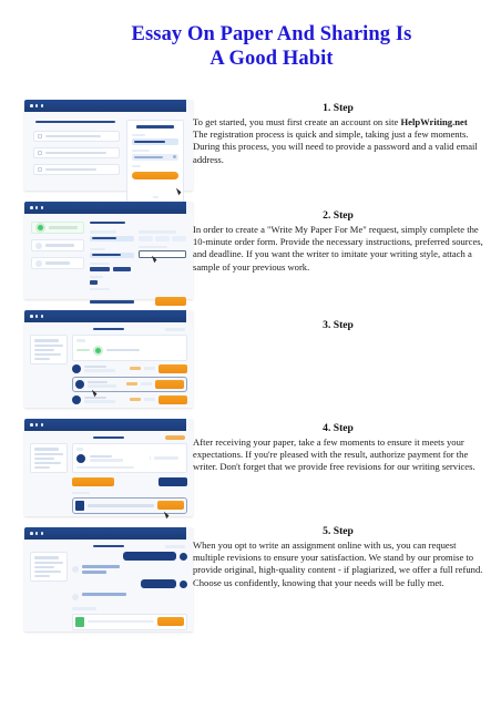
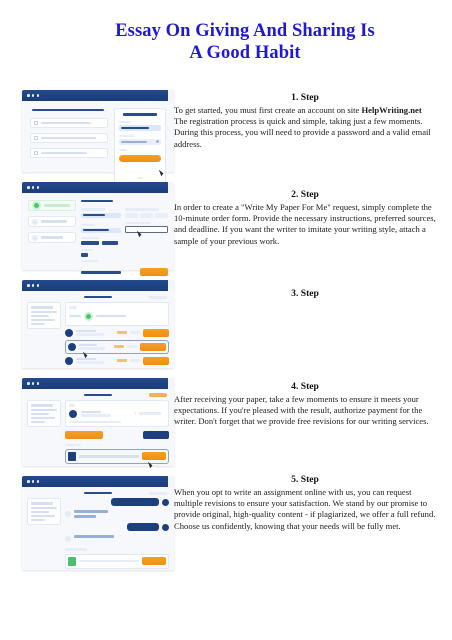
- Essay On Paper And Sharing Is
+ Essay On Giving And Sharing Is
  A Good Habit
  1. Step
  To get started, you must first create an account on site HelpWriting.net The registration process is quick and simple, taking just a few moments. During this process, you will need to provide a password and a valid email address.
  2. Step
  In order to create a "Write My Paper For Me" request, simply complete the 10-minute order form. Provide the necessary instructions, preferred sources, and deadline. If you want the writer to imitate your writing style, attach a sample of your previous work.
  3. Step
  4. Step
  After receiving your paper, take a few moments to ensure it meets your expectations. If you're pleased with the result, authorize payment for the writer. Don't forget that we provide free revisions for our writing services.
  5. Step
  When you opt to write an assignment online with us, you can request multiple revisions to ensure your satisfaction. We stand by our promise to provide original, high-quality content - if plagiarized, we offer a full refund. Choose us confidently, knowing that your needs will be fully met.
